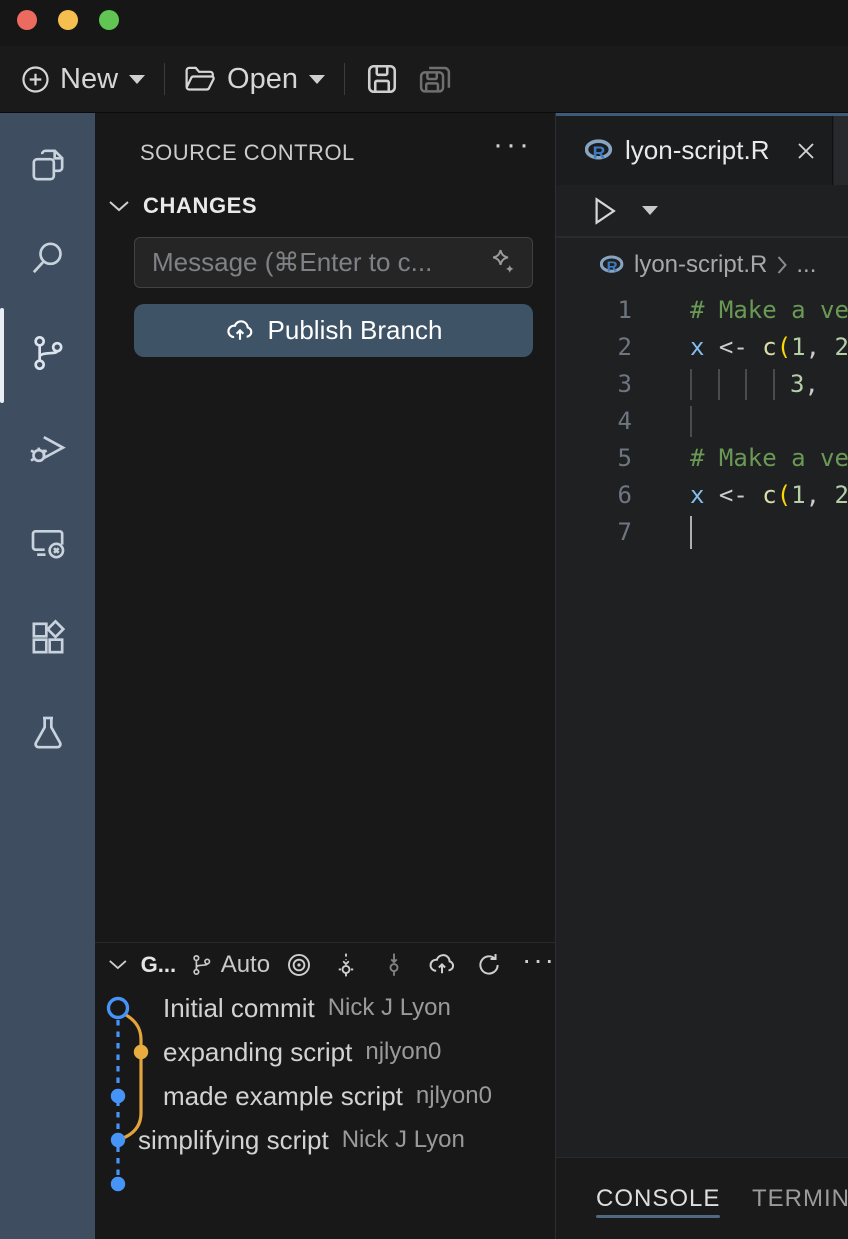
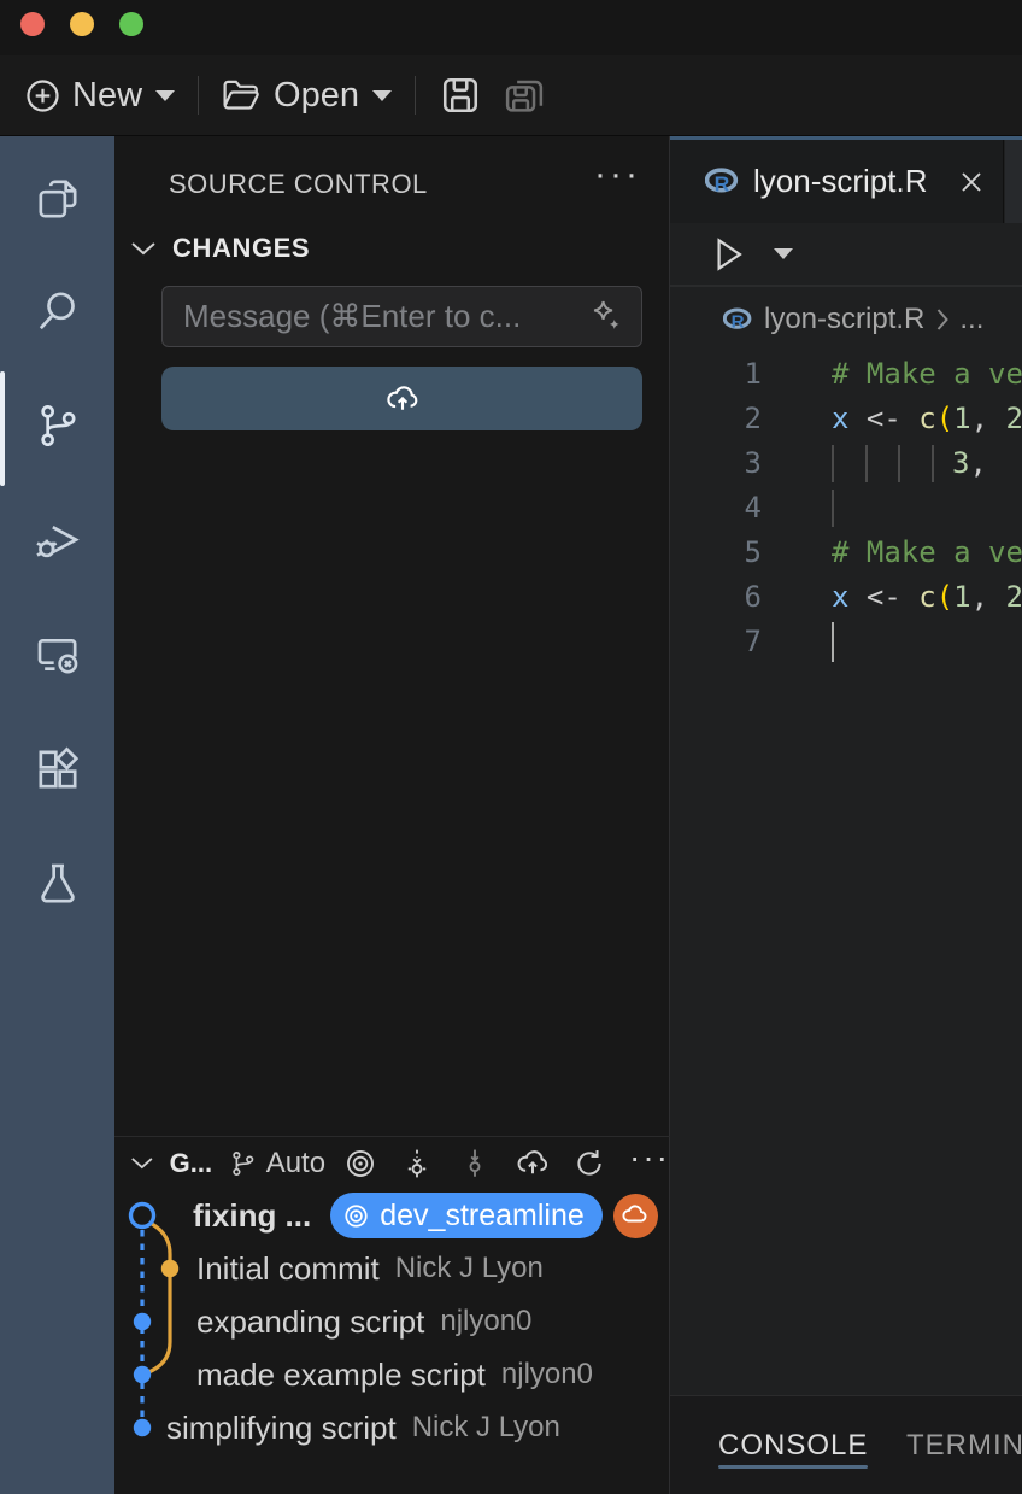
  New
  Open
  SOURCE CONTROL
  ···
  CHANGES
  Message (⌘Enter to c...
- Publish Branch
  G...
  Auto
  ···
+ fixing ...
+ dev_streamline
  Initial commit
  Nick J Lyon
  expanding script
  njlyon0
  made example script
  njlyon0
  simplifying script
  Nick J Lyon
  R
  lyon-script.R
  R
  lyon-script.R
  ...
  1
  # Make a ve
  2
  x <- c(1, 2
  3
  3,
  4
  5
  # Make a ve
  6
  x <- c(1, 2
  7
  CONSOLE
  TERMIN
